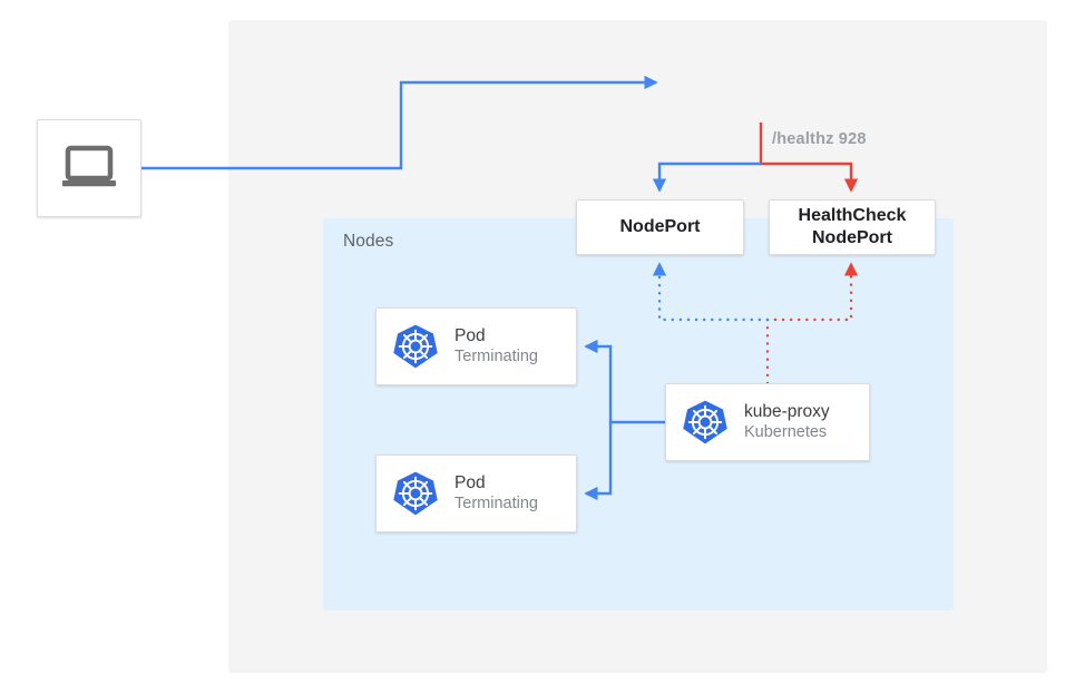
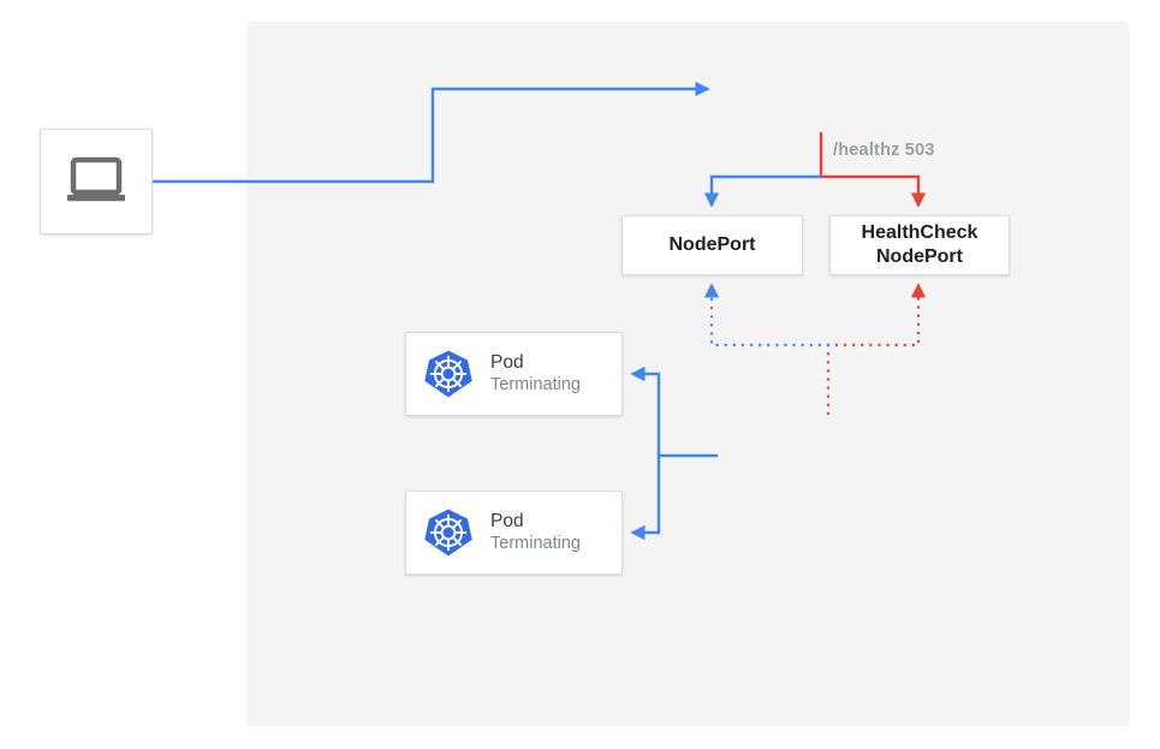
- Nodes
- /healthz 928
+ /healthz 503
  NodePort
  HealthCheck
  NodePort
  Pod
  Terminating
  Pod
  Terminating
- kube-proxy
- Kubernetes
